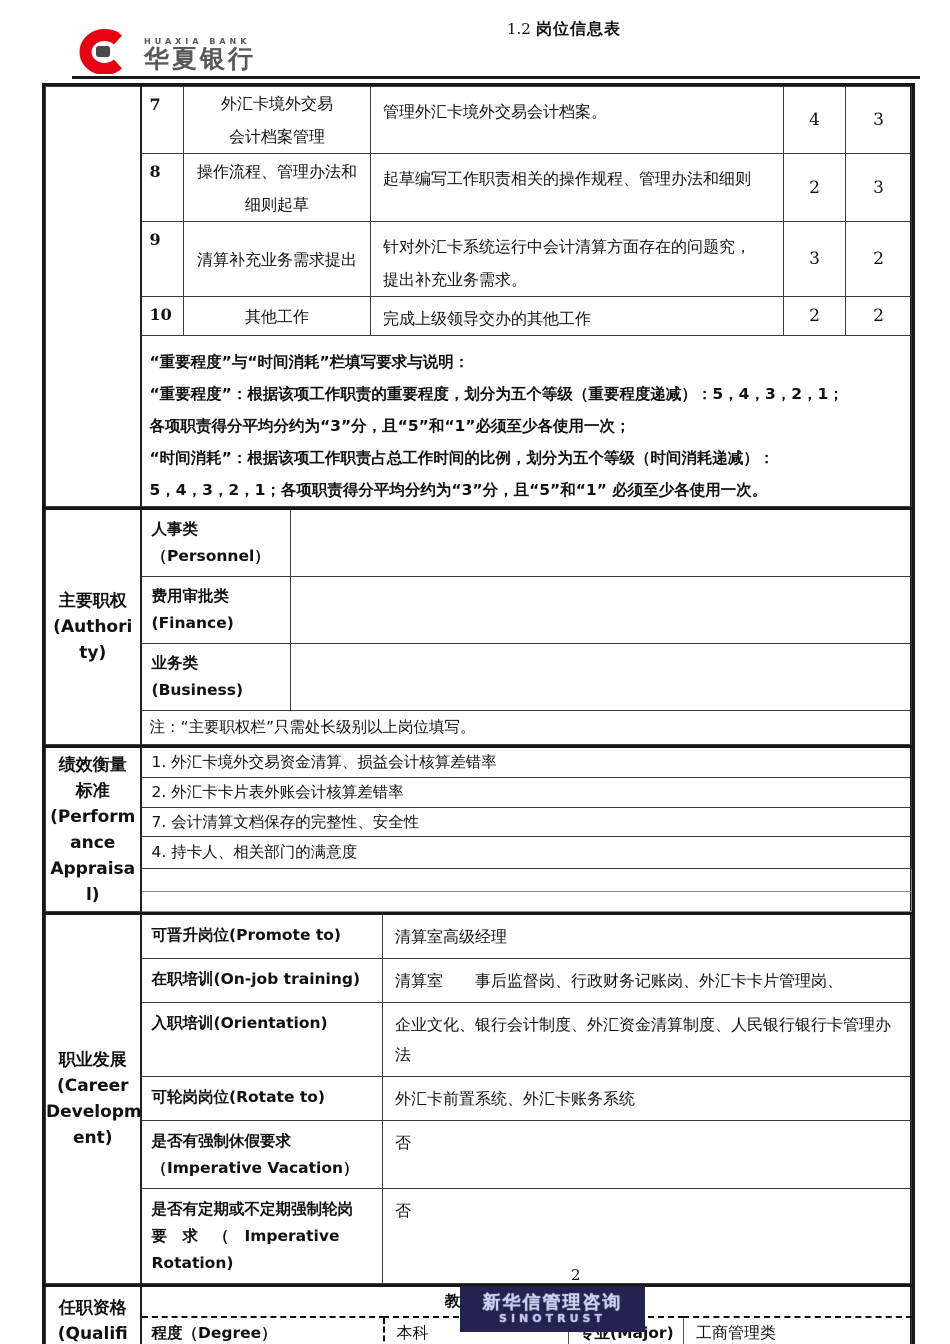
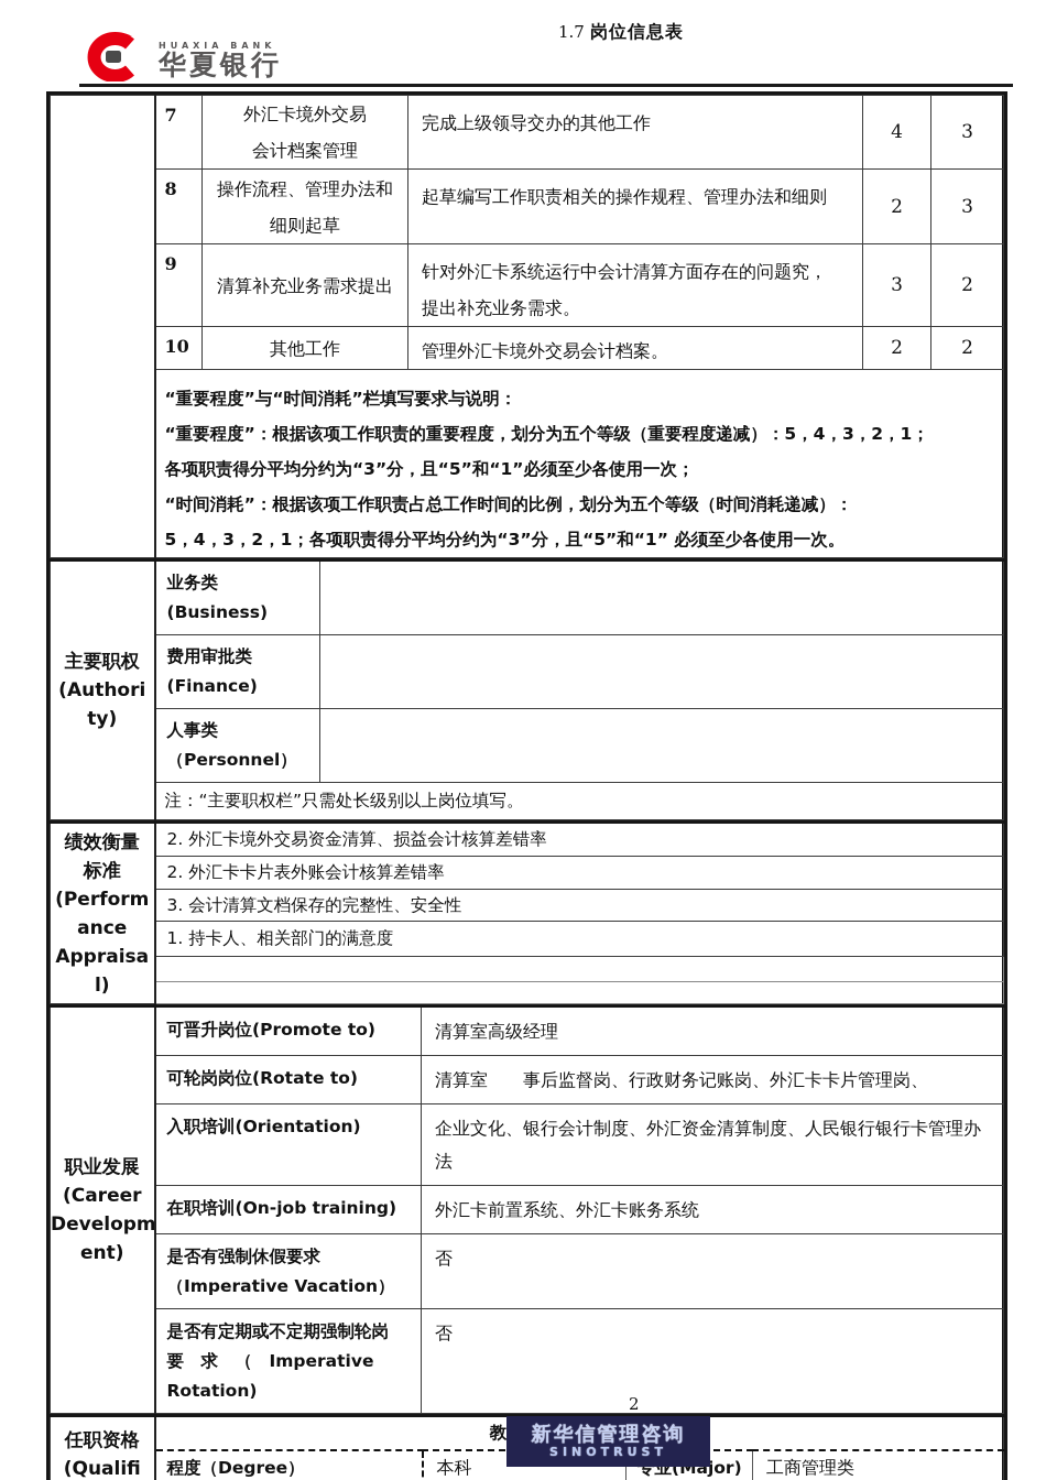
  HUAXIA BANK
  华夏银行
- 1.2 岗位信息表
+ 1.7 岗位信息表
- 	7	外汇卡境外交易 会计档案管理	管理外汇卡境外交易会计档案。	4	3
+ 	7	外汇卡境外交易 会计档案管理	完成上级领导交办的其他工作	4	3
  8	操作流程、管理办法和 细则起草	起草编写工作职责相关的操作规程、管理办法和细则	2	3
  9	清算补充业务需求提出	针对外汇卡系统运行中会计清算方面存在的问题究， 提出补充业务需求。	3	2
- 10	其他工作	完成上级领导交办的其他工作	2	2
+ 10	其他工作	管理外汇卡境外交易会计档案。	2	2
  “重要程度”与“时间消耗”栏填写要求与说明： “重要程度”：根据该项工作职责的重要程度，划分为五个等级（重要程度递减）：5，4，3，2，1； 各项职责得分平均分约为“3”分，且“5”和“1”必须至少各使用一次； “时间消耗”：根据该项工作职责占总工作时间的比例，划分为五个等级（时间消耗递减）： 5，4，3，2，1；各项职责得分平均分约为“3”分，且“5”和“1” 必须至少各使用一次。
- 主要职权 (Authori ty)	人事类 （Personnel）
+ 主要职权 (Authori ty)	业务类 (Business)
  费用审批类 (Finance)
- 业务类 (Business)
+ 人事类 （Personnel）
  注：“主要职权栏”只需处长级别以上岗位填写。
- 绩效衡量 标准 (Perform ance Appraisa l)	1. 外汇卡境外交易资金清算、损益会计核算差错率
+ 绩效衡量 标准 (Perform ance Appraisa l)	2. 外汇卡境外交易资金清算、损益会计核算差错率
  2. 外汇卡卡片表外账会计核算差错率
- 7. 会计清算文档保存的完整性、安全性
+ 3. 会计清算文档保存的完整性、安全性
- 4. 持卡人、相关部门的满意度
+ 1. 持卡人、相关部门的满意度
  职业发展 (Career Developm ent)	可晋升岗位(Promote to)	清算室高级经理
- 在职培训(On-job training)	清算室 事后监督岗、行政财务记账岗、外汇卡卡片管理岗、
+ 可轮岗岗位(Rotate to)	清算室 事后监督岗、行政财务记账岗、外汇卡卡片管理岗、
  入职培训(Orientation)	企业文化、银行会计制度、外汇资金清算制度、人民银行银行卡管理办法
- 可轮岗岗位(Rotate to)	外汇卡前置系统、外汇卡账务系统
+ 在职培训(On-job training)	外汇卡前置系统、外汇卡账务系统
  是否有强制休假要求 （Imperative Vacation）	否
  是否有定期或不定期强制轮岗 要 求 （ Imperative Rotation)	否
  程度（Degree）	本科	专业(Major)	工商管理类
  2
  新华信管理咨询
  SINOTRUST
